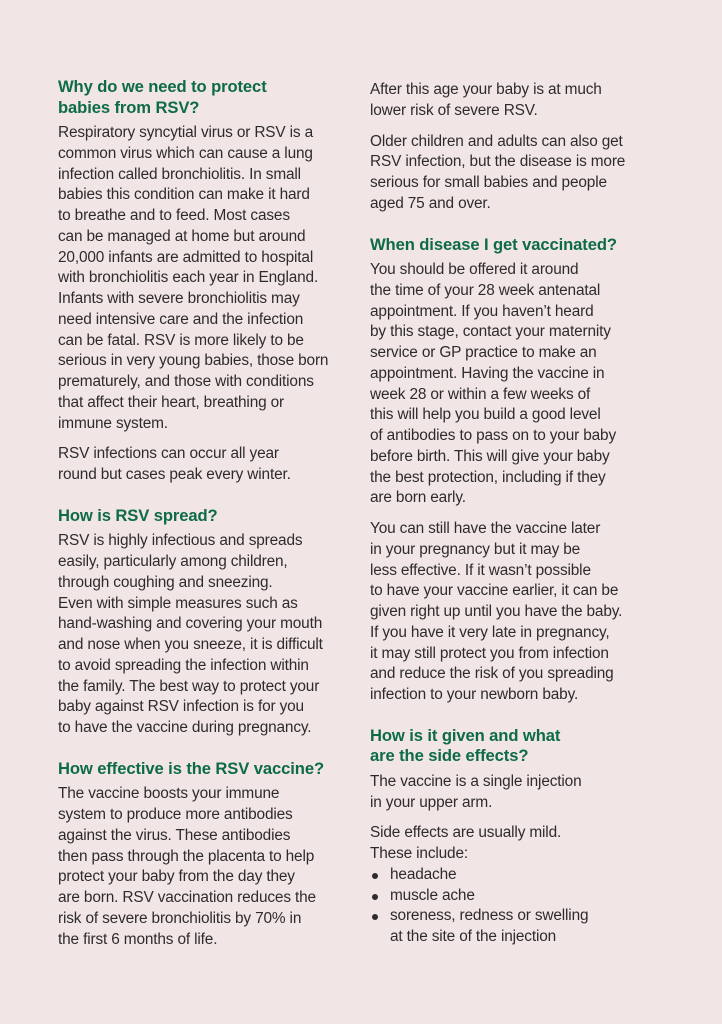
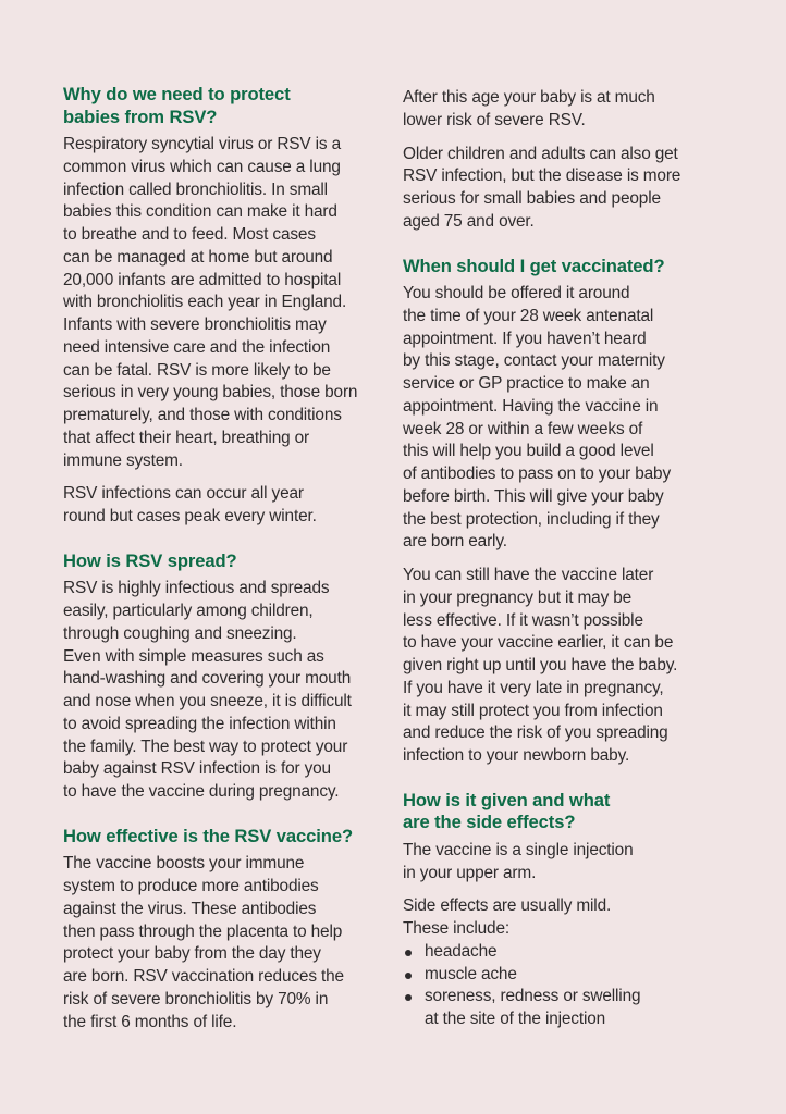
  Why do we need to protect
  babies from RSV?
  Respiratory syncytial virus or RSV is a
  common virus which can cause a lung
  infection called bronchiolitis. In small
  babies this condition can make it hard
  to breathe and to feed. Most cases
  can be managed at home but around
  20,000 infants are admitted to hospital
  with bronchiolitis each year in England.
  Infants with severe bronchiolitis may
  need intensive care and the infection
  can be fatal. RSV is more likely to be
  serious in very young babies, those born
  prematurely, and those with conditions
  that affect their heart, breathing or
  immune system.
  RSV infections can occur all year
  round but cases peak every winter.
  How is RSV spread?
  RSV is highly infectious and spreads
  easily, particularly among children,
  through coughing and sneezing.
  Even with simple measures such as
  hand-washing and covering your mouth
  and nose when you sneeze, it is difficult
  to avoid spreading the infection within
  the family. The best way to protect your
  baby against RSV infection is for you
  to have the vaccine during pregnancy.
  How effective is the RSV vaccine?
  The vaccine boosts your immune
  system to produce more antibodies
  against the virus. These antibodies
  then pass through the placenta to help
  protect your baby from the day they
  are born. RSV vaccination reduces the
  risk of severe bronchiolitis by 70% in
  the first 6 months of life.
  After this age your baby is at much
  lower risk of severe RSV.
  Older children and adults can also get
  RSV infection, but the disease is more
  serious for small babies and people
  aged 75 and over.
- When disease I get vaccinated?
+ When should I get vaccinated?
  You should be offered it around
  the time of your 28 week antenatal
  appointment. If you haven’t heard
  by this stage, contact your maternity
  service or GP practice to make an
  appointment. Having the vaccine in
  week 28 or within a few weeks of
  this will help you build a good level
  of antibodies to pass on to your baby
  before birth. This will give your baby
  the best protection, including if they
  are born early.
  You can still have the vaccine later
  in your pregnancy but it may be
  less effective. If it wasn’t possible
  to have your vaccine earlier, it can be
  given right up until you have the baby.
  If you have it very late in pregnancy,
  it may still protect you from infection
  and reduce the risk of you spreading
  infection to your newborn baby.
  How is it given and what
  are the side effects?
  The vaccine is a single injection
  in your upper arm.
  Side effects are usually mild.
  These include:
  headache
  muscle ache
  soreness, redness or swelling
  at the site of the injection
